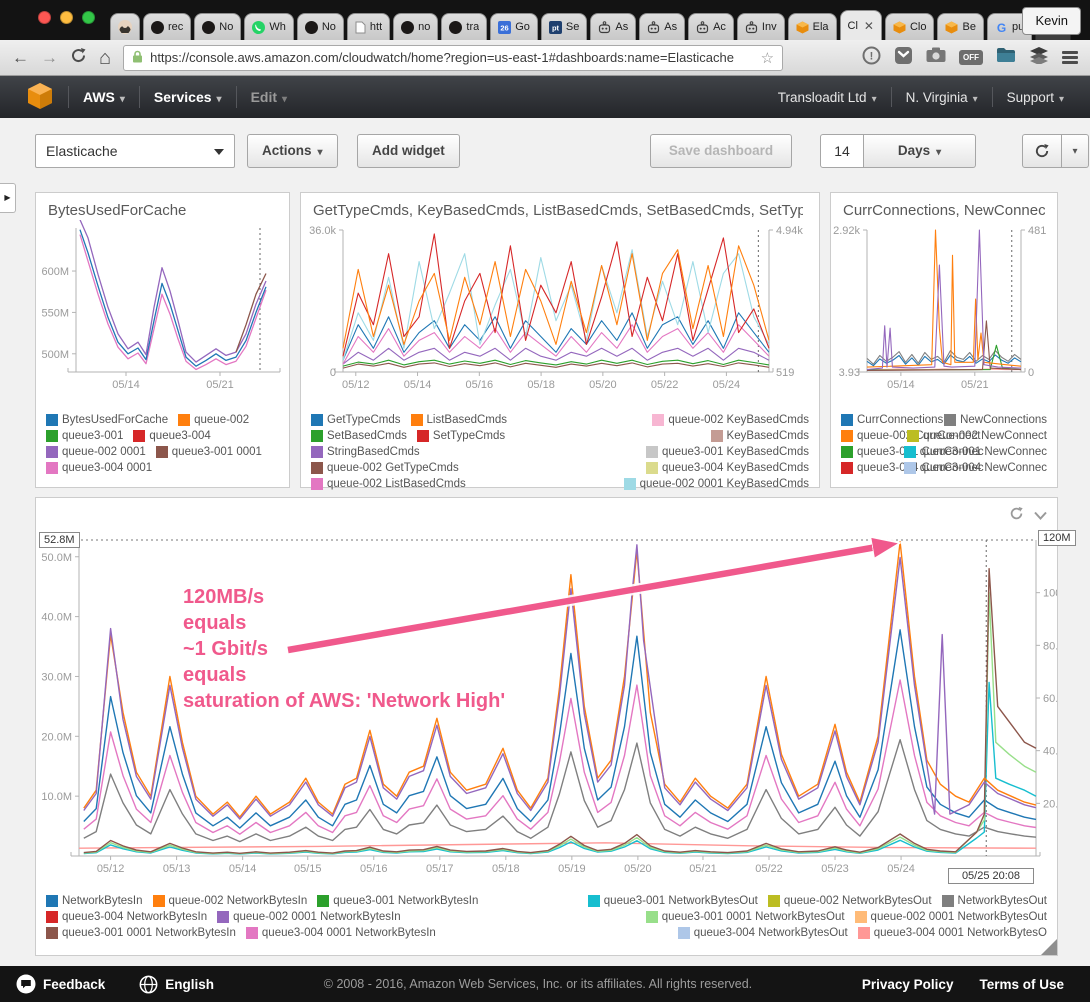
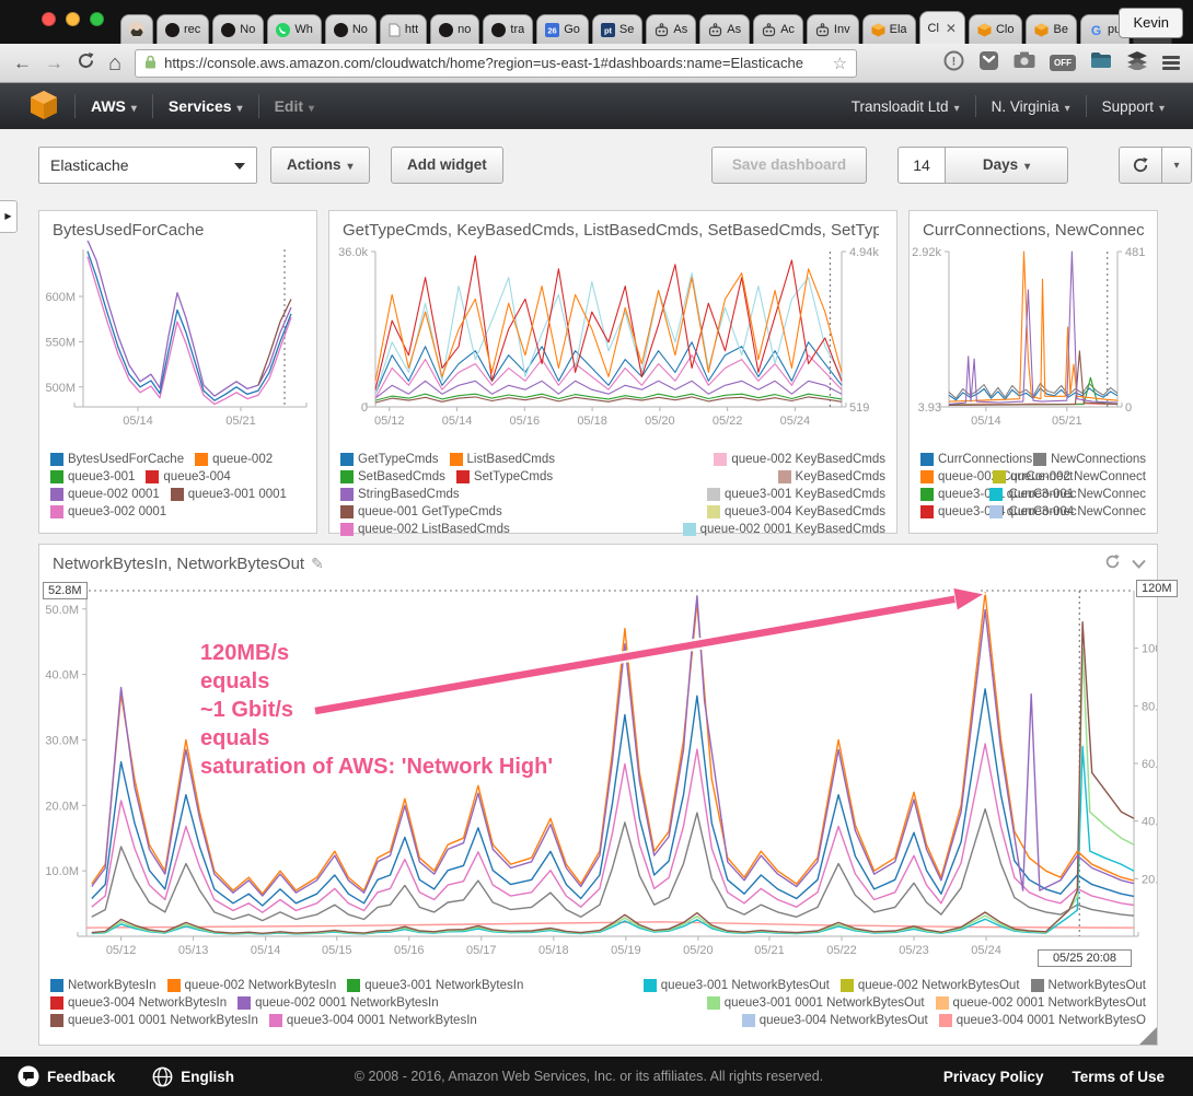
  rec
  No
  Wh
  No
  htt
  no
  tra
  26
  Go
  pt
  Se
  As
  As
  Ac
  Inv
  Ela
  Cl
  ✕
  Clo
  Be
  G
  pu
  Kevin
  ←
  →
  ⌂
  https://console.aws.amazon.com/cloudwatch/home?region=us-east-1#dashboards:name=Elasticache
  ☆
  !
  OFF
  AWS ▾
  Services ▾
  Edit ▾
  Transloadit Ltd ▾
  N. Virginia ▾
  Support ▾
  ▶
  Elasticache
  Actions ▾
  Add widget
  Save dashboard
  14
  Days ▾
  ▾
  BytesUsedForCache
  05/14
  05/21
  600M
  550M
  500M
  BytesUsedForCache
  queue-002
  queue3-001
  queue3-004
  queue-002 0001
  queue3-001 0001
- queue3-004 0001
+ queue3-002 0001
  GetTypeCmds, KeyBasedCmds, ListBasedCmds, SetBasedCmds, SetTyp
  05/12
  05/14
  05/16
  05/18
  05/20
  05/22
  05/24
  36.0k
  0
  4.94k
  519
  GetTypeCmds
  ListBasedCmds
  SetBasedCmds
  SetTypeCmds
  StringBasedCmds
- queue-002 GetTypeCmds
+ queue-001 GetTypeCmds
  queue-002 ListBasedCmds
  queue-002 KeyBasedCmds
  KeyBasedCmds
  queue3-001 KeyBasedCmds
  queue3-004 KeyBasedCmds
  queue-002 0001 KeyBasedCmds
  CurrConnections, NewConnec
  05/14
  05/21
  2.92k
  3.93
  481
  0
  CurrConnections
  queue-00 CurrConnect
  queue3-0 CurrConnec
  queue3-0 CurrConnec
  NewConnections
  queue-002 NewConnect
  queue3-001 NewConnec
  queue3-004 NewConnec
+ NetworkBytesIn, NetworkBytesOut ✎
  52.8M
  120M
  05/25 20:08
  05/12
  05/13
  05/14
  05/15
  05/16
  05/17
  05/18
  05/19
  05/20
  05/21
  05/22
  05/23
  05/24
  50.0M
  40.0M
  30.0M
  20.0M
  10.0M
  NetworkBytesIn
  queue-002 NetworkBytesIn
  queue3-001 NetworkBytesIn
  queue3-004 NetworkBytesIn
  queue-002 0001 NetworkBytesIn
  queue3-001 0001 NetworkBytesIn
  queue3-004 0001 NetworkBytesIn
  queue3-001 NetworkBytesOut
  queue-002 NetworkBytesOut
  NetworkBytesOut
  queue3-001 0001 NetworkBytesOut
  queue-002 0001 NetworkBytesOut
  queue3-004 NetworkBytesOut
  queue3-004 0001 NetworkBytesO
  120MB/s
  equals
  ~1 Gbit/s
  equals
  saturation of AWS: 'Network High'
  Feedback
  English
  © 2008 - 2016, Amazon Web Services, Inc. or its affiliates. All rights reserved.
  Privacy Policy
  Terms of Use
